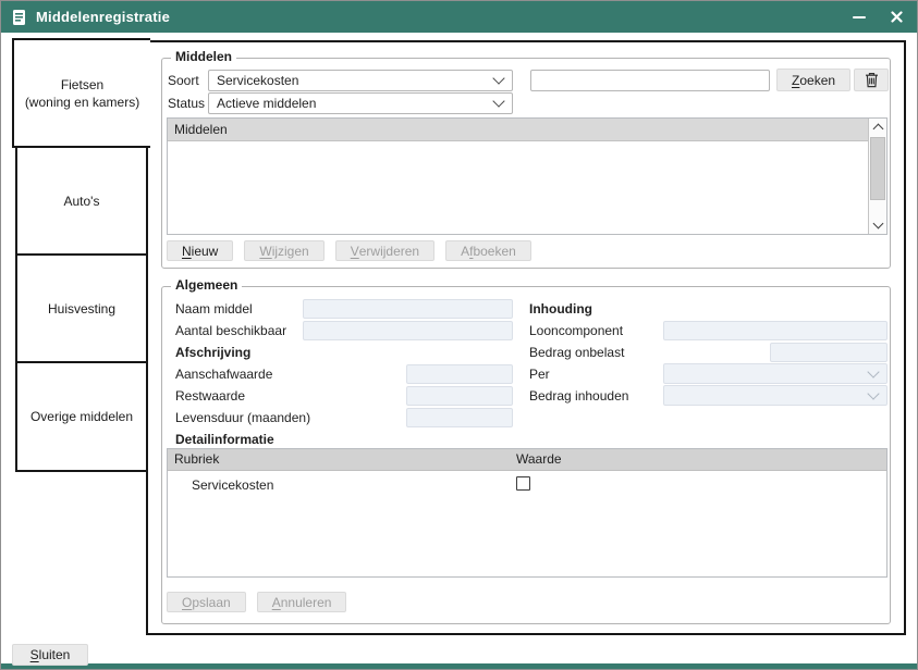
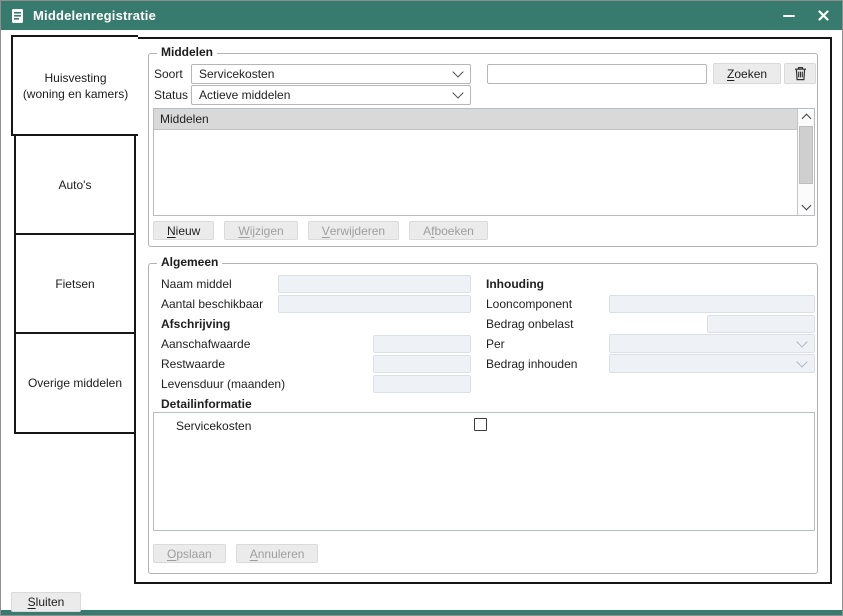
  Middelenregistratie
- Fietsen
+ Huisvesting
  (woning en kamers)
  Auto's
- Huisvesting
+ Fietsen
  Overige middelen
  Middelen
  Soort
  Servicekosten
  Z
  oeken
  Status
  Actieve middelen
  Middelen
  N
  ieuw
  W
  ijzigen
  V
  erwijderen
  A
  f
  boeken
  Algemeen
  Naam middel
  Aantal beschikbaar
  Afschrijving
  Aanschafwaarde
  Restwaarde
  Levensduur (maanden)
  Detailinformatie
  Inhouding
  Looncomponent
  Bedrag onbelast
  Per
  Bedrag inhouden
- Rubriek
- Waarde
  Servicekosten
  O
  pslaan
  A
  nnuleren
  S
  luiten
